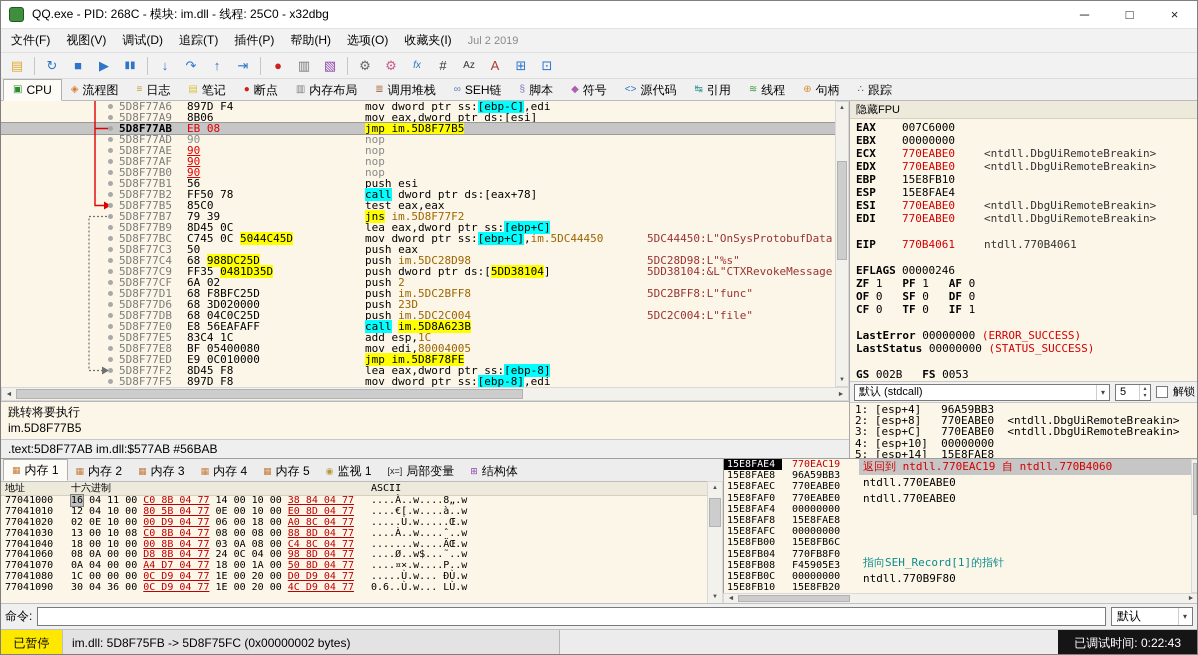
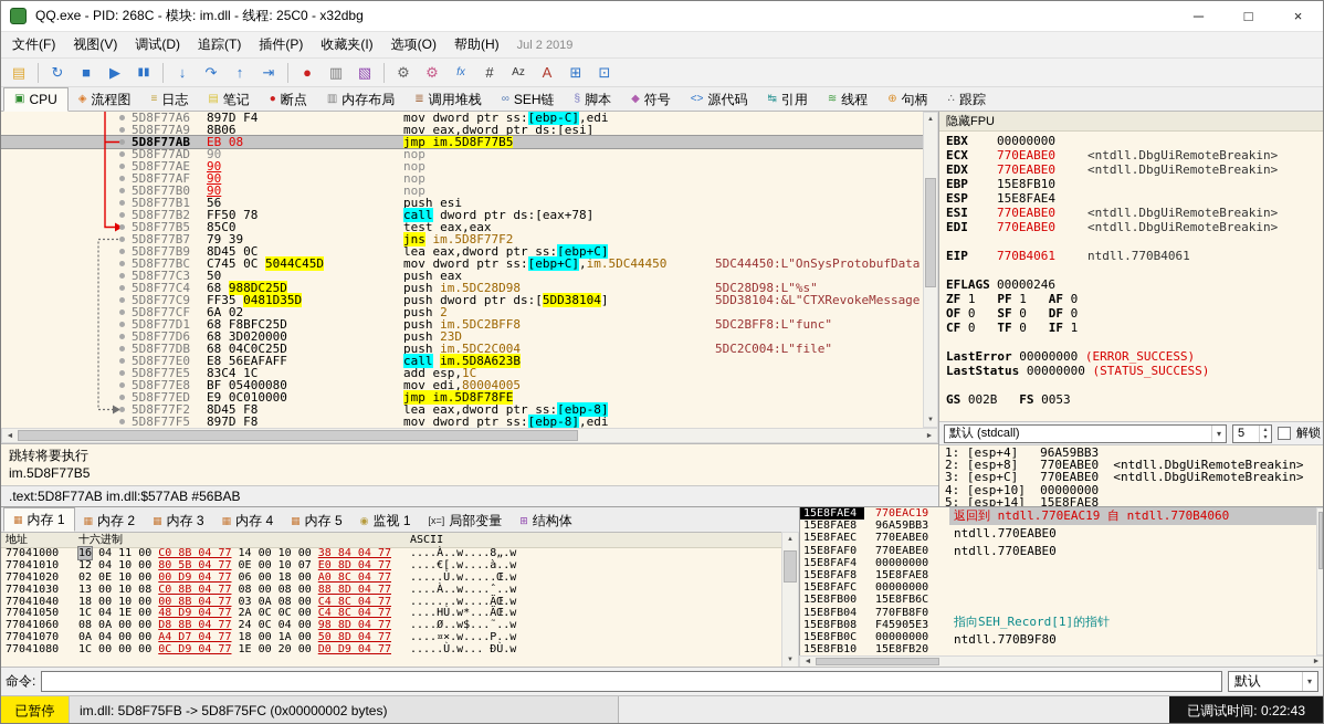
  QQ.exe - PID: 268C - 模块: im.dll - 线程: 25C0 - x32dbg
  ─
  □
  ×
  文件(F)
  视图(V)
  调试(D)
  追踪(T)
  插件(P)
- 帮助(H)
+ 收藏夹(I)
  选项(O)
- 收藏夹(I)
+ 帮助(H)
  Jul 2 2019
  ▤
  ↻
  ■
  ▶
  ▮▮
  ↓
  ↷
  ↑
  ⇥
  ●
  ▥
  ▧
  ⚙
  ⚙
  fx
  #
  Az
  A
  ⊞
  ⊡
  ▣
  CPU
  ◈
  流程图
  ≡
  日志
  ▤
  笔记
  ●
  断点
  ▥
  内存布局
  ≣
  调用堆栈
  ∞
  SEH链
  §
  脚本
  ◆
  符号
  <>
  源代码
  ↹
  引用
  ≋
  线程
  ⊕
  句柄
  ∴
  跟踪
  5D8F77A6
  897D F4
  mov dword ptr ss:[ebp-C],edi
  5D8F77A9
  8B06
  mov eax,dword ptr ds:[esi]
  5D8F77AB
  EB 08
  jmp im.5D8F77B5
  5D8F77AD
  90
  nop
  5D8F77AE
  90
  nop
  5D8F77AF
  90
  nop
  5D8F77B0
  90
  nop
  5D8F77B1
  56
  push esi
  5D8F77B2
  FF50 78
  call dword ptr ds:[eax+78]
  5D8F77B5
  85C0
  test eax,eax
  5D8F77B7
  79 39
  jns im.5D8F77F2
  5D8F77B9
  8D45 0C
  lea eax,dword ptr ss:[ebp+C]
  5D8F77BC
  C745 0C 5044C45D
  mov dword ptr ss:[ebp+C],im.5DC44450
  5DC44450:L"OnSysProtobufData
  5D8F77C3
  50
  push eax
  5D8F77C4
  68 988DC25D
  push im.5DC28D98
  5DC28D98:L"%s"
  5D8F77C9
  FF35 0481D35D
  push dword ptr ds:[5DD38104]
  5DD38104:&L"CTXRevokeMessage
  5D8F77CF
  6A 02
  push 2
  5D8F77D1
  68 F8BFC25D
  push im.5DC2BFF8
  5DC2BFF8:L"func"
  5D8F77D6
  68 3D020000
  push 23D
  5D8F77DB
  68 04C0C25D
  push im.5DC2C004
  5DC2C004:L"file"
  5D8F77E0
  E8 56EAFAFF
  call im.5D8A623B
  5D8F77E5
  83C4 1C
  add esp,1C
  5D8F77E8
  BF 05400080
  mov edi,80004005
  5D8F77ED
  E9 0C010000
  jmp im.5D8F78FE
  5D8F77F2
  8D45 F8
  lea eax,dword ptr ss:[ebp-8]
  5D8F77F5
  897D F8
  mov dword ptr ss:[ebp-8],edi
  跳转将要执行
  im.5D8F77B5
  .text:5D8F77AB im.dll:$577AB #56BAB
  隐藏FPU
- EAX 007C6000
  EBX 00000000
  ECX 770EABE0 <ntdll.DbgUiRemoteBreakin>
  EDX 770EABE0 <ntdll.DbgUiRemoteBreakin>
  EBP 15E8FB10
  ESP 15E8FAE4
  ESI 770EABE0 <ntdll.DbgUiRemoteBreakin>
  EDI 770EABE0 <ntdll.DbgUiRemoteBreakin>
  EIP 770B4061 ntdll.770B4061
  EFLAGS 00000246
  ZF 1 PF 1 AF 0
  OF 0 SF 0 DF 0
  CF 0 TF 0 IF 1
  LastError 00000000 (ERROR_SUCCESS)
  LastStatus 00000000 (STATUS_SUCCESS)
  GS 002B FS 0053
  默认 (stdcall)
  ▾
  5
  解锁
  1: [esp+4] 96A59BB3
  2: [esp+8] 770EABE0 <ntdll.DbgUiRemoteBreakin>
  3: [esp+C] 770EABE0 <ntdll.DbgUiRemoteBreakin>
  4: [esp+10] 00000000
  5: [esp+14] 15E8FAE8
  ▦
  内存 1
  ▦
  内存 2
  ▦
  内存 3
  ▦
  内存 4
  ▦
  内存 5
  ◉
  监视 1
  [x=]
  局部变量
  ⊞
  结构体
  地址
  十六进制
  ASCII
  77041000
  16 04 11 00 C0 8B 04 77 14 00 10 00 38 84 04 77
  ....À..w....8„.w
  77041010
- 12 04 10 00 80 5B 04 77 0E 00 10 00 E0 8D 04 77
+ 12 04 10 00 80 5B 04 77 0E 00 10 07 E0 8D 04 77
  ....€[.w....à..w
  77041020
  02 0E 10 00 00 D9 04 77 06 00 18 00 A0 8C 04 77
  .....Ù.w.....Œ.w
  77041030
  13 00 10 08 C0 8B 04 77 08 00 08 00 88 8D 04 77
  ....À..w....ˆ..w
  77041040
  18 00 10 00 00 8B 04 77 03 0A 08 00 C4 8C 04 77
  .......w....ÄŒ.w
+ 77041050
+ 1C 04 1E 00 48 D9 04 77 2A 0C 0C 00 C4 8C 04 77
+ ....HÙ.w*...ÄŒ.w
  77041060
  08 0A 00 00 D8 8B 04 77 24 0C 04 00 98 8D 04 77
  ....Ø..w$...˜..w
  77041070
  0A 04 00 00 A4 D7 04 77 18 00 1A 00 50 8D 04 77
  ....¤×.w....P..w
  77041080
  1C 00 00 00 0C D9 04 77 1E 00 20 00 D0 D9 04 77
  .....Ù.w... ÐÙ.w
- 77041090
- 30 04 36 00 0C D9 04 77 1E 00 20 00 4C D9 04 77
- 0.6..Ù.w... LÙ.w
  15E8FAE4
  770EAC19
  15E8FAE8
  96A59BB3
  15E8FAEC
  770EABE0
  15E8FAF0
  770EABE0
  15E8FAF4
  00000000
  15E8FAF8
  15E8FAE8
  15E8FAFC
  00000000
  15E8FB00
  15E8FB6C
  15E8FB04
  770FB8F0
  15E8FB08
  F45905E3
  15E8FB0C
  00000000
  15E8FB10
  15E8FB20
  返回到 ntdll.770EAC19 自 ntdll.770B4060
  ntdll.770EABE0
  ntdll.770EABE0
  指向SEH_Record[1]的指针
  ntdll.770B9F80
  命令:
  默认
  ▾
  已暂停
  im.dll: 5D8F75FB -> 5D8F75FC (0x00000002 bytes)
  已调试时间: 0:22:43
